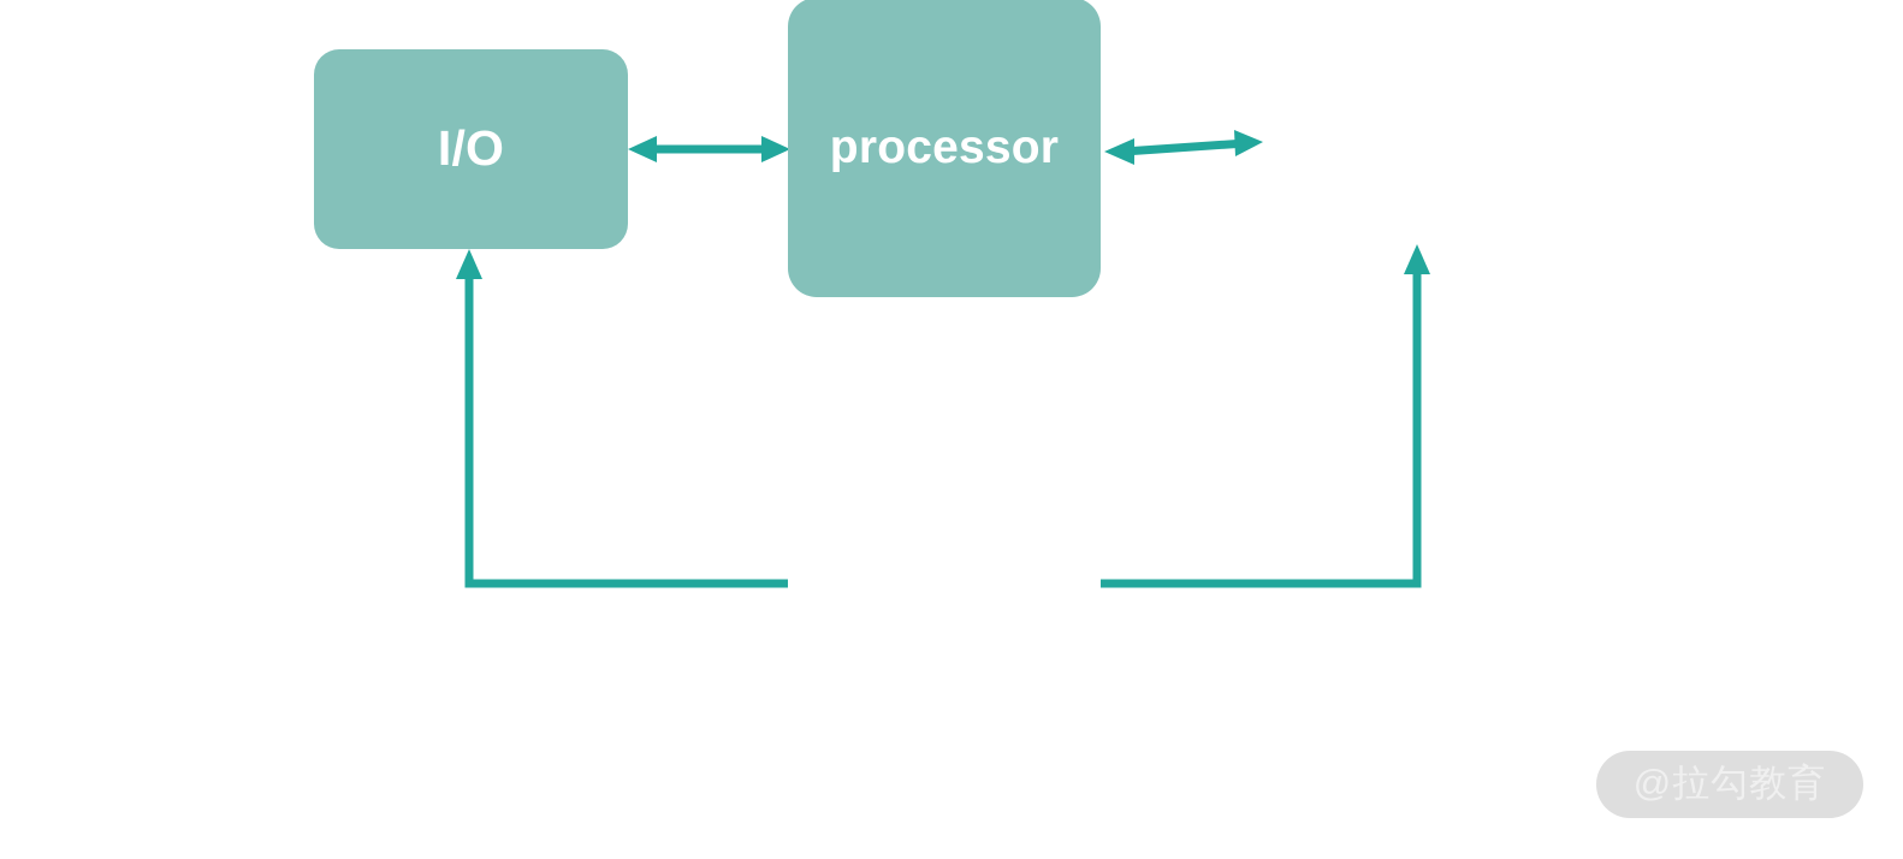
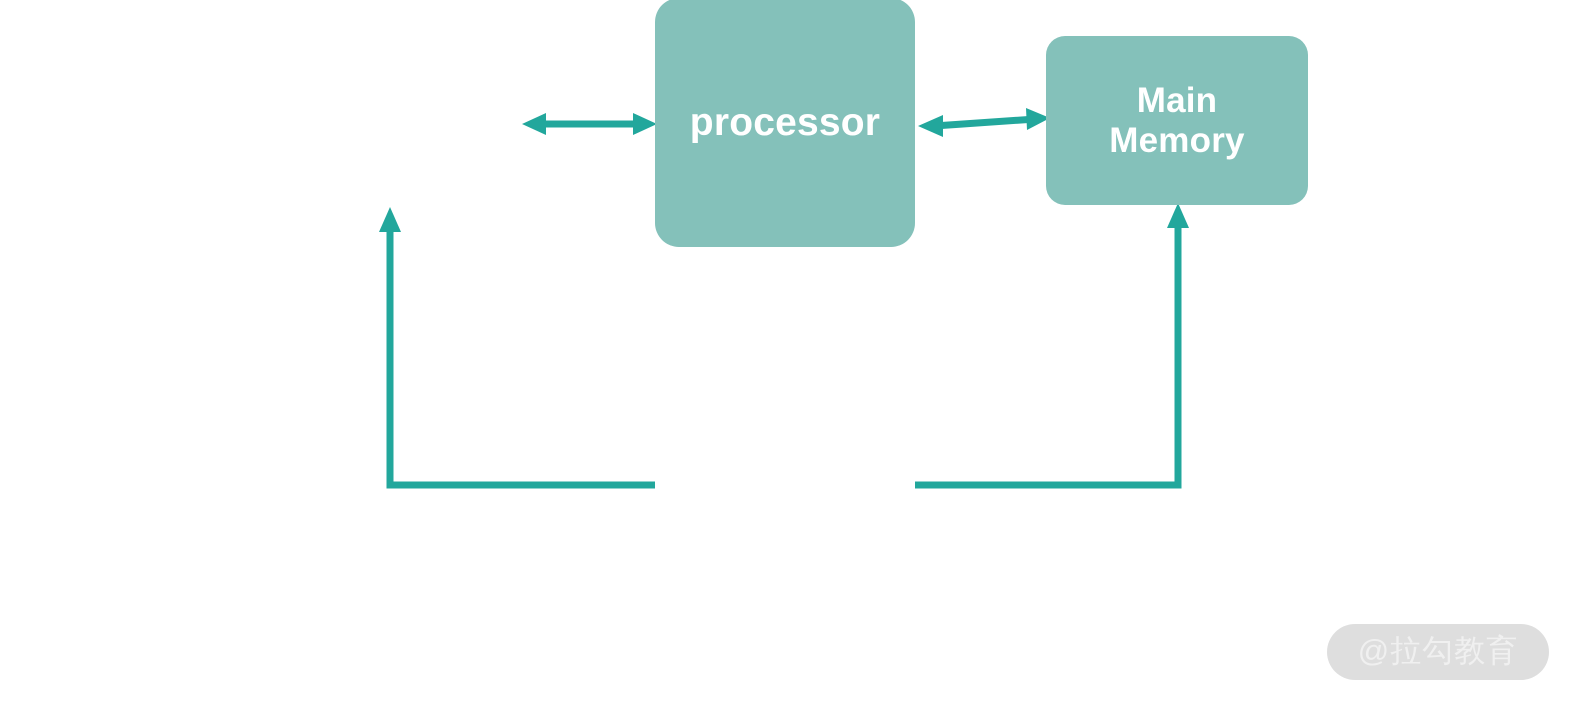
- I/O
  processor
+ Main
+ Memory
